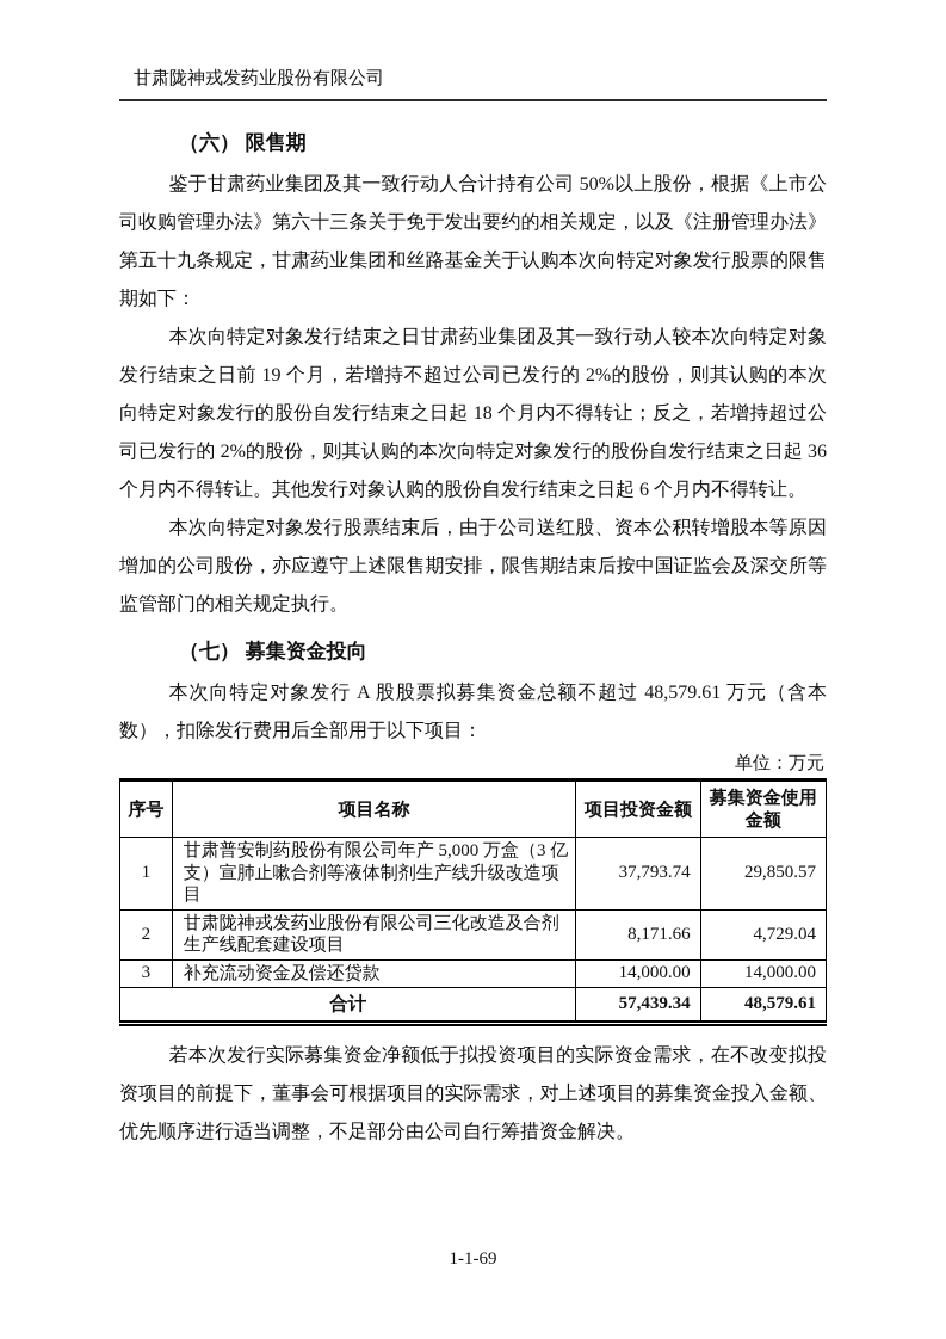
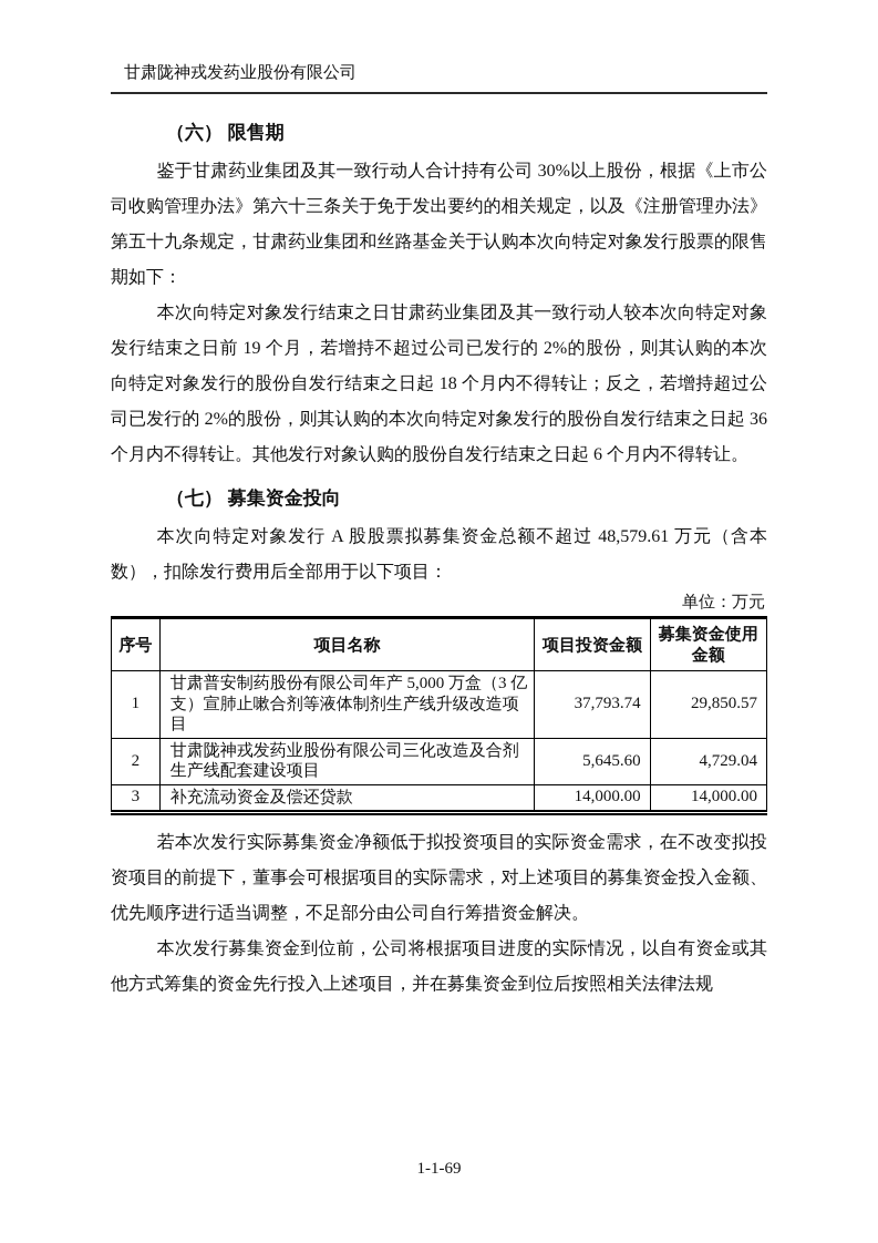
  甘肃陇神戎发药业股份有限公司
  （六） 限售期
- 鉴于甘肃药业集团及其一致行动人合计持有公司 50%以上股份，根据《上市公司收购管理办法》第六十三条关于免于发出要约的相关规定，以及《注册管理办法》第五十九条规定，甘肃药业集团和丝路基金关于认购本次向特定对象发行股票的限售期如下：
+ 鉴于甘肃药业集团及其一致行动人合计持有公司 30%以上股份，根据《上市公司收购管理办法》第六十三条关于免于发出要约的相关规定，以及《注册管理办法》第五十九条规定，甘肃药业集团和丝路基金关于认购本次向特定对象发行股票的限售期如下：
  本次向特定对象发行结束之日甘肃药业集团及其一致行动人较本次向特定对象发行结束之日前 19 个月，若增持不超过公司已发行的 2%的股份，则其认购的本次向特定对象发行的股份自发行结束之日起 18 个月内不得转让；反之，若增持超过公司已发行的 2%的股份，则其认购的本次向特定对象发行的股份自发行结束之日起 36 个月内不得转让。其他发行对象认购的股份自发行结束之日起 6 个月内不得转让。
- 本次向特定对象发行股票结束后，由于公司送红股、资本公积转增股本等原因增加的公司股份，亦应遵守上述限售期安排，限售期结束后按中国证监会及深交所等监管部门的相关规定执行。
  （七） 募集资金投向
  本次向特定对象发行 A 股股票拟募集资金总额不超过 48,579.61 万元（含本数），扣除发行费用后全部用于以下项目：
  单位：万元
  序号	项目名称	项目投资金额	募集资金使用金额
  1	甘肃普安制药股份有限公司年产 5,000 万盒（3 亿支）宣肺止嗽合剂等液体制剂生产线升级改造项目	37,793.74	29,850.57
- 2	甘肃陇神戎发药业股份有限公司三化改造及合剂生产线配套建设项目	8,171.66	4,729.04
+ 2	甘肃陇神戎发药业股份有限公司三化改造及合剂生产线配套建设项目	5,645.60	4,729.04
  3	补充流动资金及偿还贷款	14,000.00	14,000.00
- 合计	57,439.34	48,579.61
  若本次发行实际募集资金净额低于拟投资项目的实际资金需求，在不改变拟投资项目的前提下，董事会可根据项目的实际需求，对上述项目的募集资金投入金额、优先顺序进行适当调整，不足部分由公司自行筹措资金解决。
+ 本次发行募集资金到位前，公司将根据项目进度的实际情况，以自有资金或其他方式筹集的资金先行投入上述项目，并在募集资金到位后按照相关法律法规
  1-1-69
